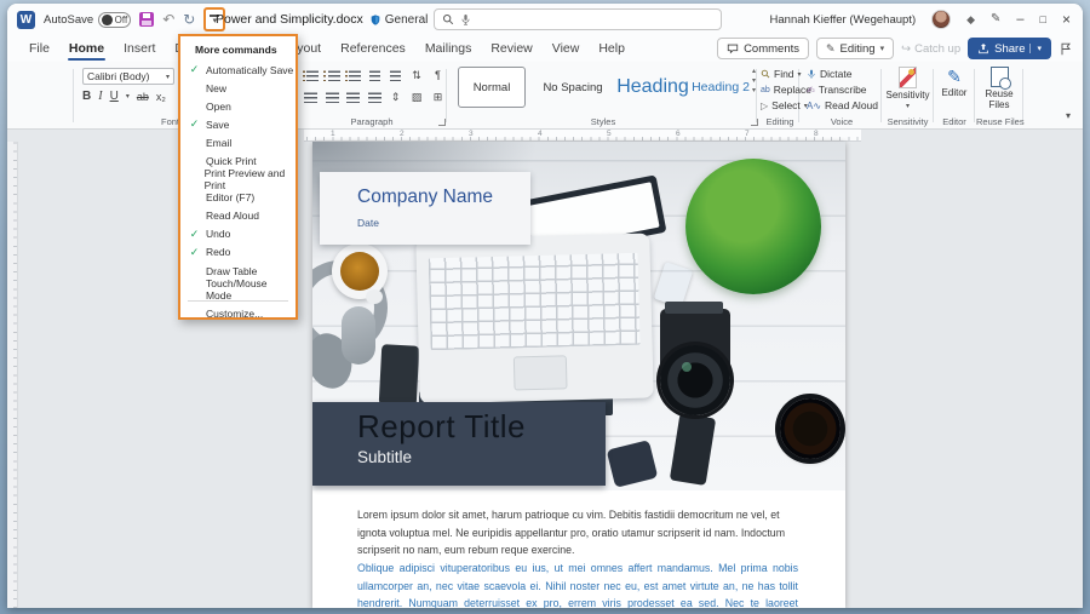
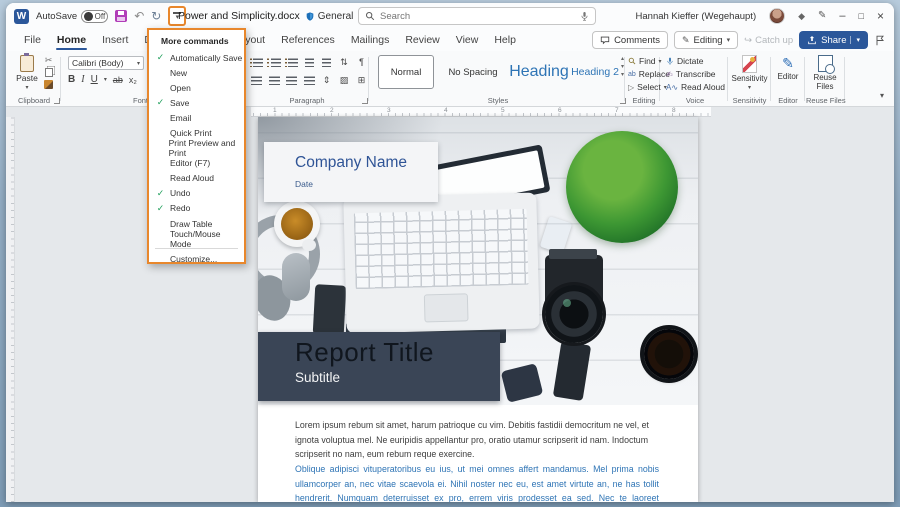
  W
  AutoSave
  Off
  ↶
  ↻
  Power and Simplicity.docx
  General
+ Search
  Hannah Kieffer (Wegehaupt)
  ◆
  ✎
  –
  □
  ×
  File
  Home
  Insert
  References
  Mailings
  Review
  View
  Help
  Comments
  ✎
  Editing
  ↪
  Catch up
  Share
+ Paste
+ ✂
+ Clipboard
  Calibri (Body)
  B
  I
  U
  ab
  x₂
  Fon
  ⇅
  ¶
  ⇕
  ▨
  ⊞
  Paragraph
  Normal
  No Spacing
  Heading
  Heading 2
  Styles
  Find
  Replace
  ▷
  Select
  Editing
  Dictate
  ✍
  Transcribe
  A∿
  Read Aloud
  Voice
  Sensitivity
  Sensitivity
  ✎
  Editor
  Editor
  Reuse Files
  Reuse Files
  ▾
  Company Name
  Date
  Report Title
  Subtitle
- Lorem ipsum dolor sit amet, harum patrioque cu vim. Debitis fastidii democritum ne vel, et ignota voluptua mel. Ne euripidis appellantur pro, oratio utamur scripserit id nam. Indoctum scripserit no nam, eum rebum reque exercine.
+ Lorem ipsum rebum sit amet, harum patrioque cu vim. Debitis fastidii democritum ne vel, et ignota voluptua mel. Ne euripidis appellantur pro, oratio utamur scripserit id nam. Indoctum scripserit no nam, eum rebum reque exercine.
  Oblique adipisci vituperatoribus eu ius, ut mei omnes affert mandamus. Mel prima nobis ullamcorper an, nec vitae scaevola ei. Nihil noster nec eu, est amet virtute an, ne has tollit hendrerit. Numquam deterruisset ex pro, errem viris prodesset ea sed. Nec te laoreet
  More commands
  ✓
  Automatically Save
  New
  Open
  ✓
  Save
  Email
  Quick Print
  Print Preview and Print
  Editor (F7)
  Read Aloud
  ✓
  Undo
  ✓
  Redo
  Draw Table
  Touch/Mouse Mode
  Customize...
